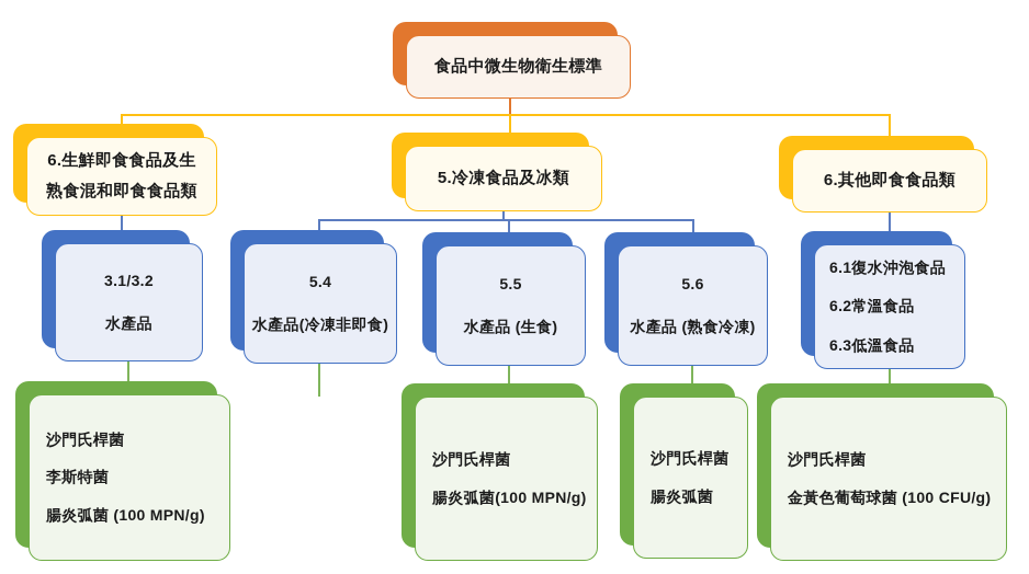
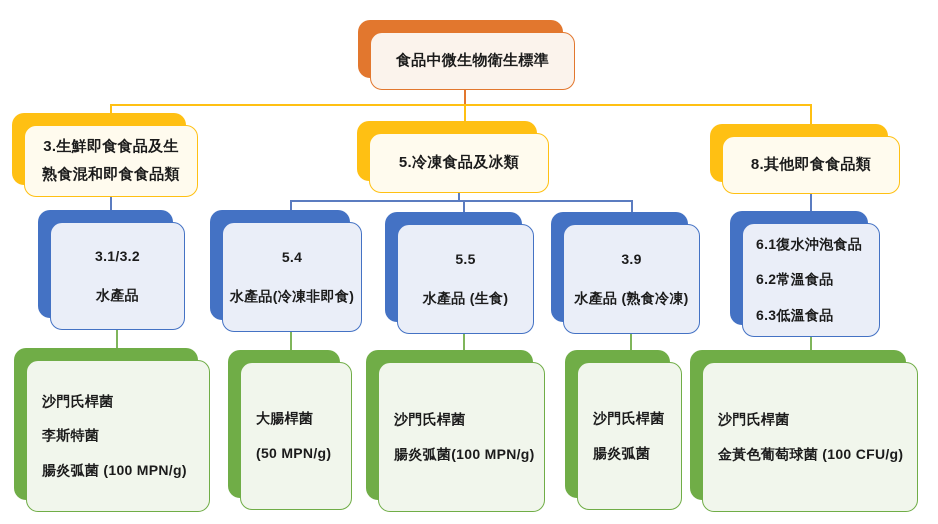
  食品中微生物衛生標準
- 6.生鮮即食食品及生
+ 3.生鮮即食食品及生
  熟食混和即食食品類
  5.冷凍食品及冰類
- 6.其他即食食品類
+ 8.其他即食食品類
  3.1/3.2
  水產品
  5.4
  水產品(冷凍非即食)
  5.5
  水產品 (生食)
- 5.6
+ 3.9
  水產品 (熟食冷凍)
  6.1復水沖泡食品
  6.2常溫食品
  6.3低溫食品
  沙門氏桿菌
  李斯特菌
  腸炎弧菌 (100 MPN/g)
+ 大腸桿菌
+ (50 MPN/g)
  沙門氏桿菌
  腸炎弧菌(100 MPN/g)
  沙門氏桿菌
  腸炎弧菌
  沙門氏桿菌
  金黃色葡萄球菌 (100 CFU/g)
